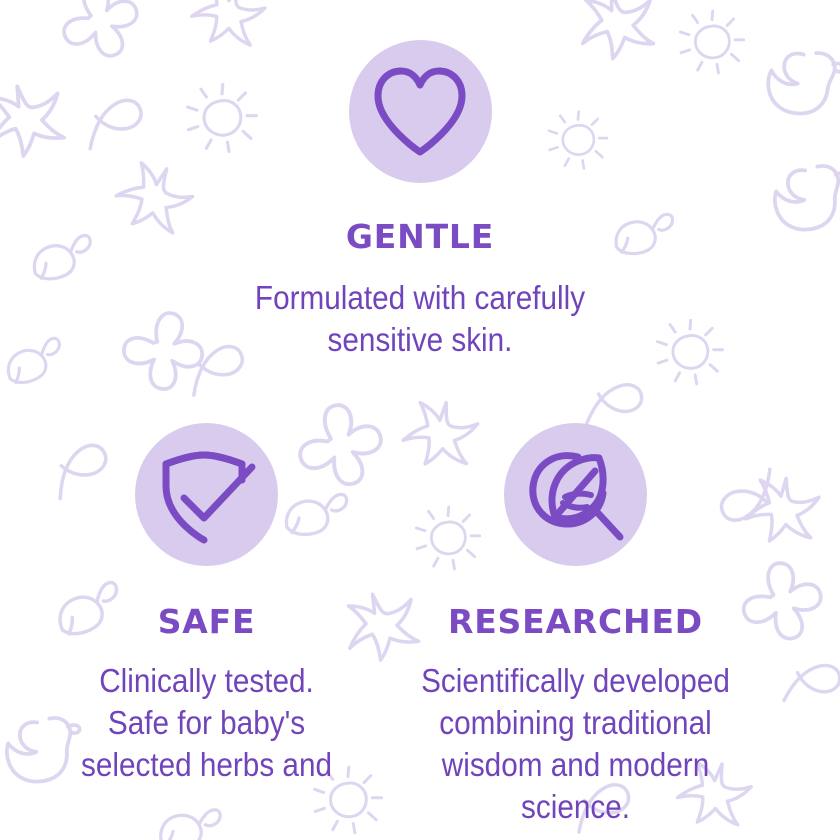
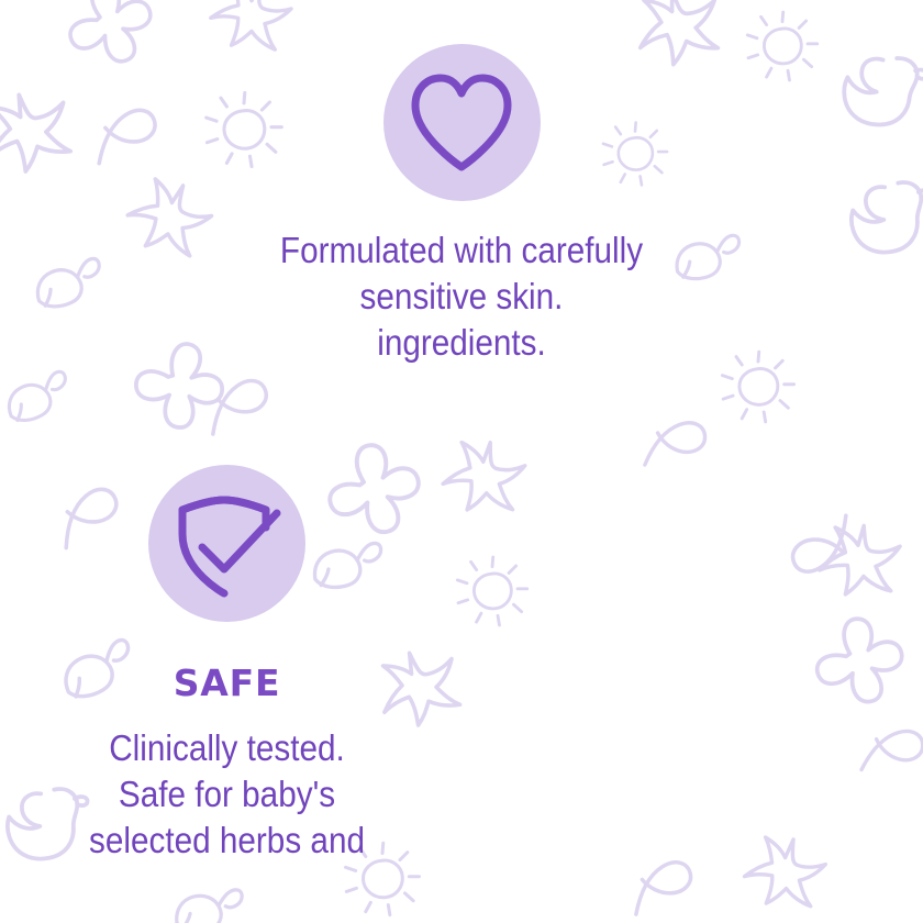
- GENTLE
  Formulated with carefully
  sensitive skin.
+ ingredients.
  SAFE
  Clinically tested.
  Safe for baby's
  selected herbs and
- RESEARCHED
- Scientifically developed
- combining traditional
- wisdom and modern science.
